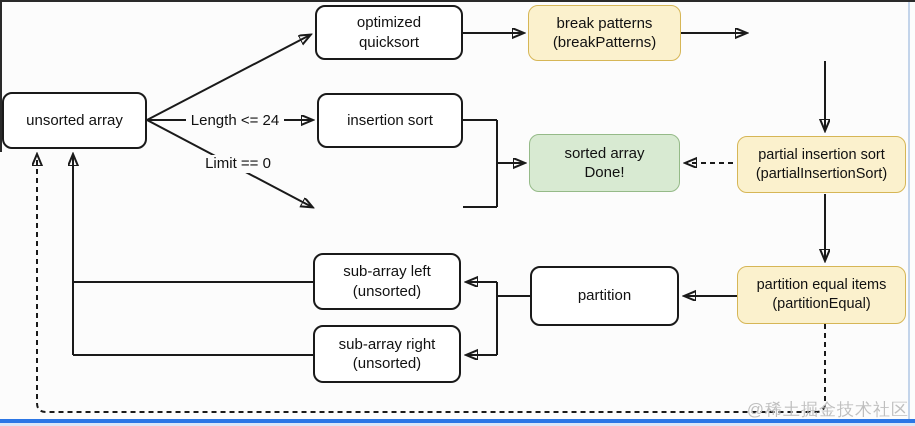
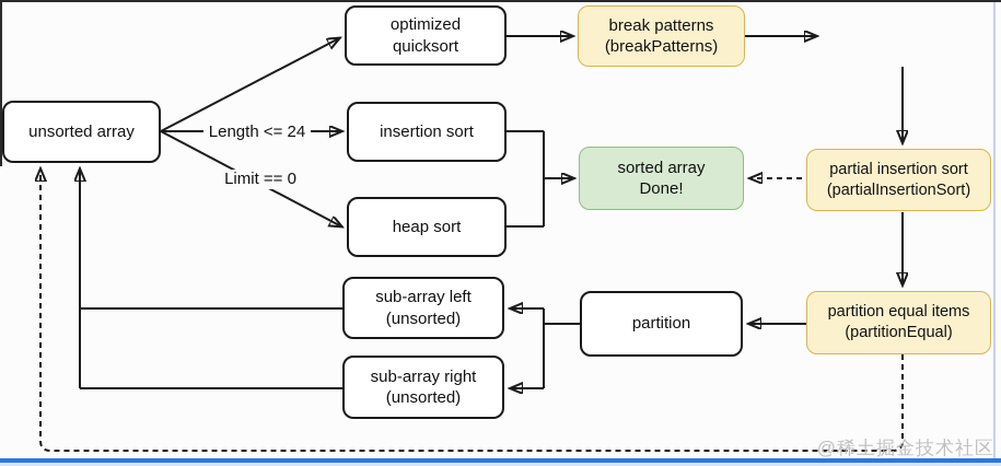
  unsorted array
  optimized
  quicksort
  insertion sort
+ heap sort
  sub-array left
  (unsorted)
  sub-array right
  (unsorted)
  break patterns
  (breakPatterns)
  sorted array
  Done!
  partial insertion sort
  (partialInsertionSort)
  partition
  partition equal items
  (partitionEqual)
  Length <= 24
  Limit == 0
  @稀土掘金技术社区
